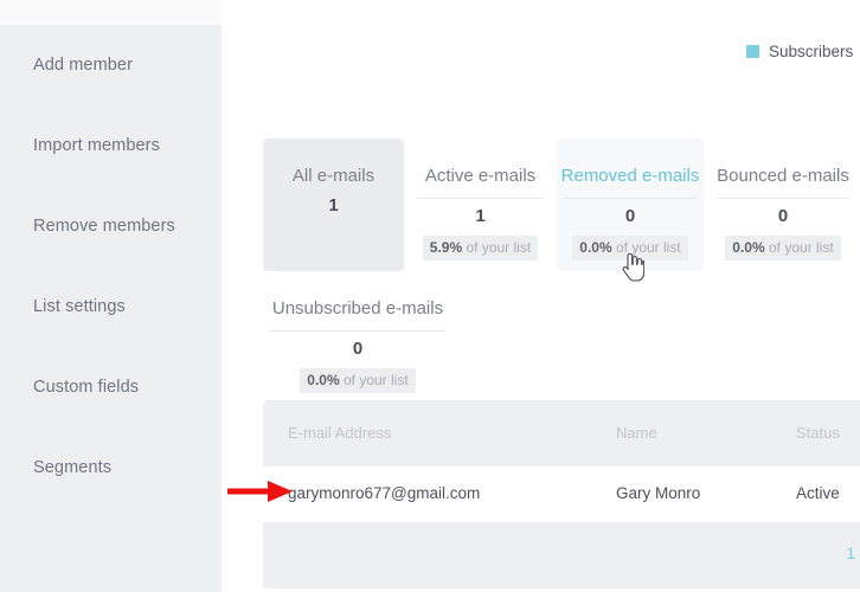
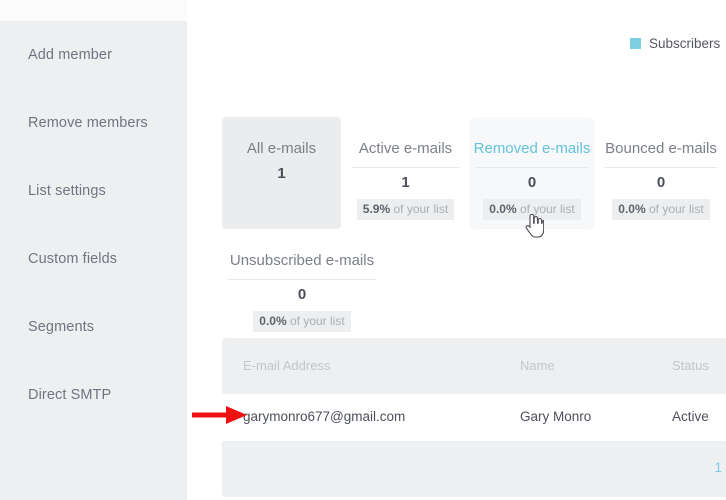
  Add member
- Import members
  Remove members
  List settings
  Custom fields
  Segments
+ Direct SMTP
  Subscribers
  All e-mails
  1
  Active e-mails
  1
  5.9% of your list
  Removed e-mails
  0
  0.0% of your list
  Bounced e-mails
  0
  0.0% of your list
  Unsubscribed e-mails
  0
  0.0% of your list
  E-mail Address
  Name
  Status
  garymonro677@gmail.com
  Gary Monro
  Active
  1
